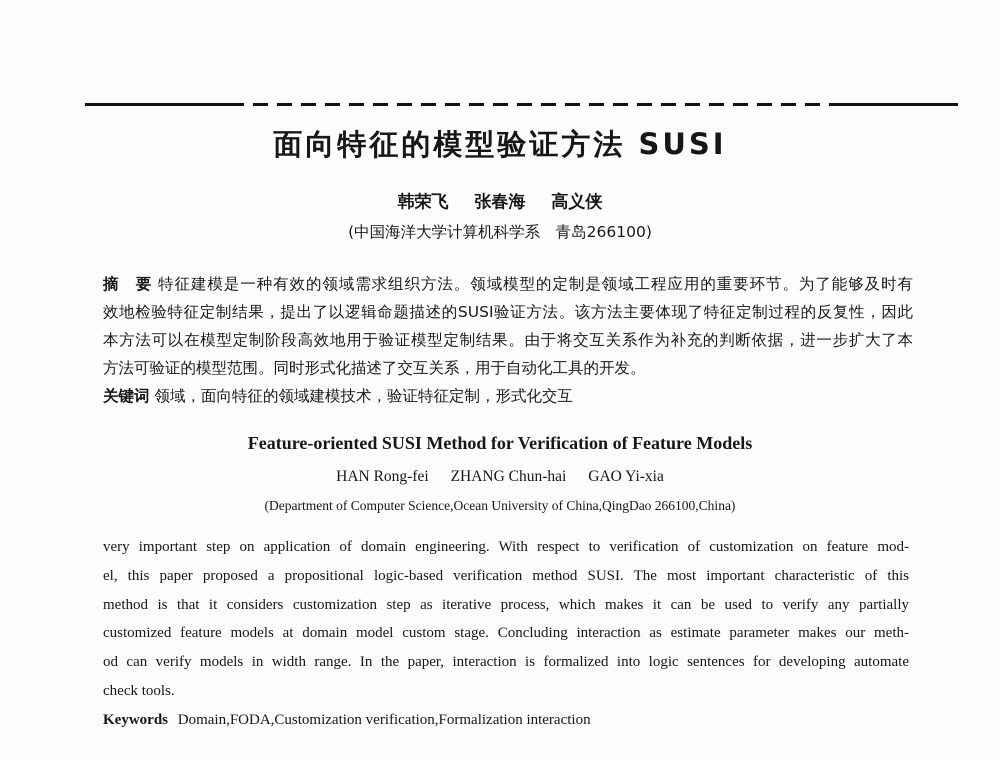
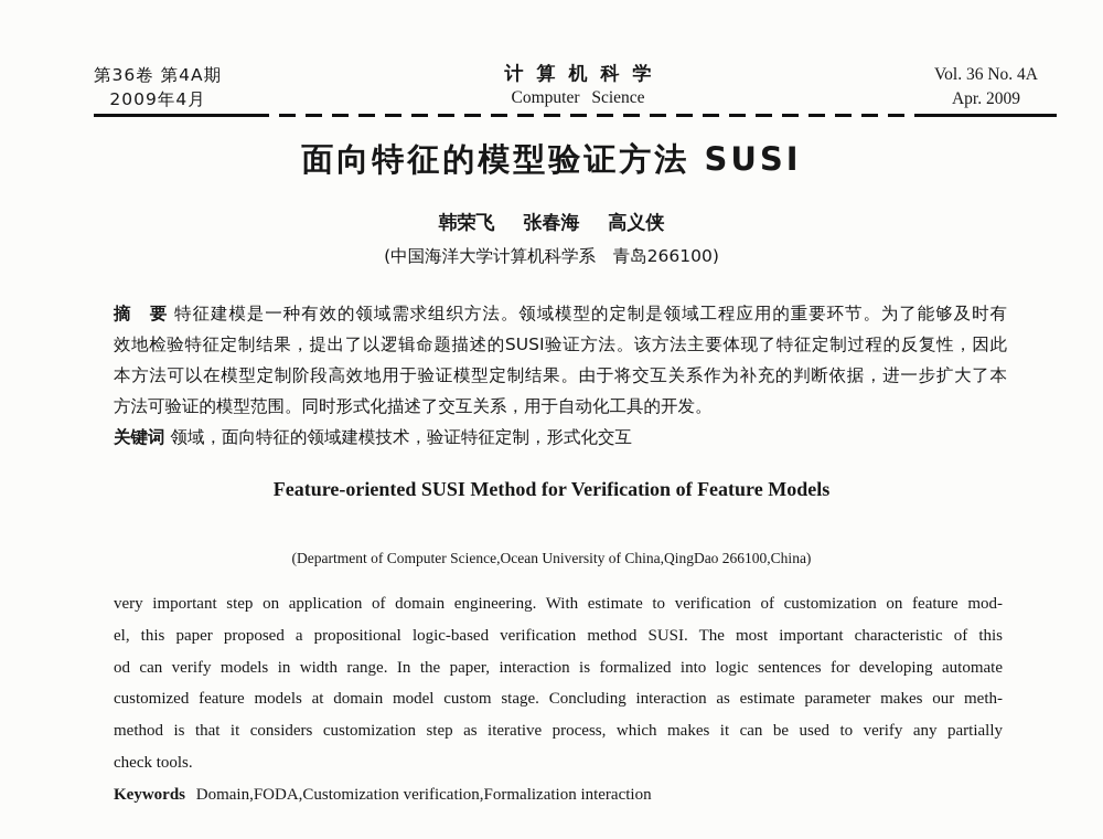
+ 第36卷 第4A期
+ 2009年4月
+ 计算机科学
+ Computer Science
+ Vol. 36 No. 4A
+ Apr. 2009
  面向特征的模型验证方法 SUSI
  韩荣飞 张春海 高义侠
  (中国海洋大学计算机科学系 青岛266100)
  摘 要 特征建模是一种有效的领域需求组织方法。领域模型的定制是领域工程应用的重要环节。为了能够及时有
  效地检验特征定制结果，提出了以逻辑命题描述的SUSI验证方法。该方法主要体现了特征定制过程的反复性，因此
  本方法可以在模型定制阶段高效地用于验证模型定制结果。由于将交互关系作为补充的判断依据，进一步扩大了本
  方法可验证的模型范围。同时形式化描述了交互关系，用于自动化工具的开发。
  关键词 领域，面向特征的领域建模技术，验证特征定制，形式化交互
  Feature-oriented SUSI Method for Verification of Feature Models
- HAN Rong-fei ZHANG Chun-hai GAO Yi-xia
  (Department of Computer Science,Ocean University of China,QingDao 266100,China)
- very important step on application of domain engineering. With respect to verification of customization on feature mod-
+ very important step on application of domain engineering. With estimate to verification of customization on feature mod-
  el, this paper proposed a propositional logic-based verification method SUSI. The most important characteristic of this
- method is that it considers customization step as iterative process, which makes it can be used to verify any partially
+ od can verify models in width range. In the paper, interaction is formalized into logic sentences for developing automate
  customized feature models at domain model custom stage. Concluding interaction as estimate parameter makes our meth-
- od can verify models in width range. In the paper, interaction is formalized into logic sentences for developing automate
+ method is that it considers customization step as iterative process, which makes it can be used to verify any partially
  check tools.
  Keywords Domain,FODA,Customization verification,Formalization interaction
